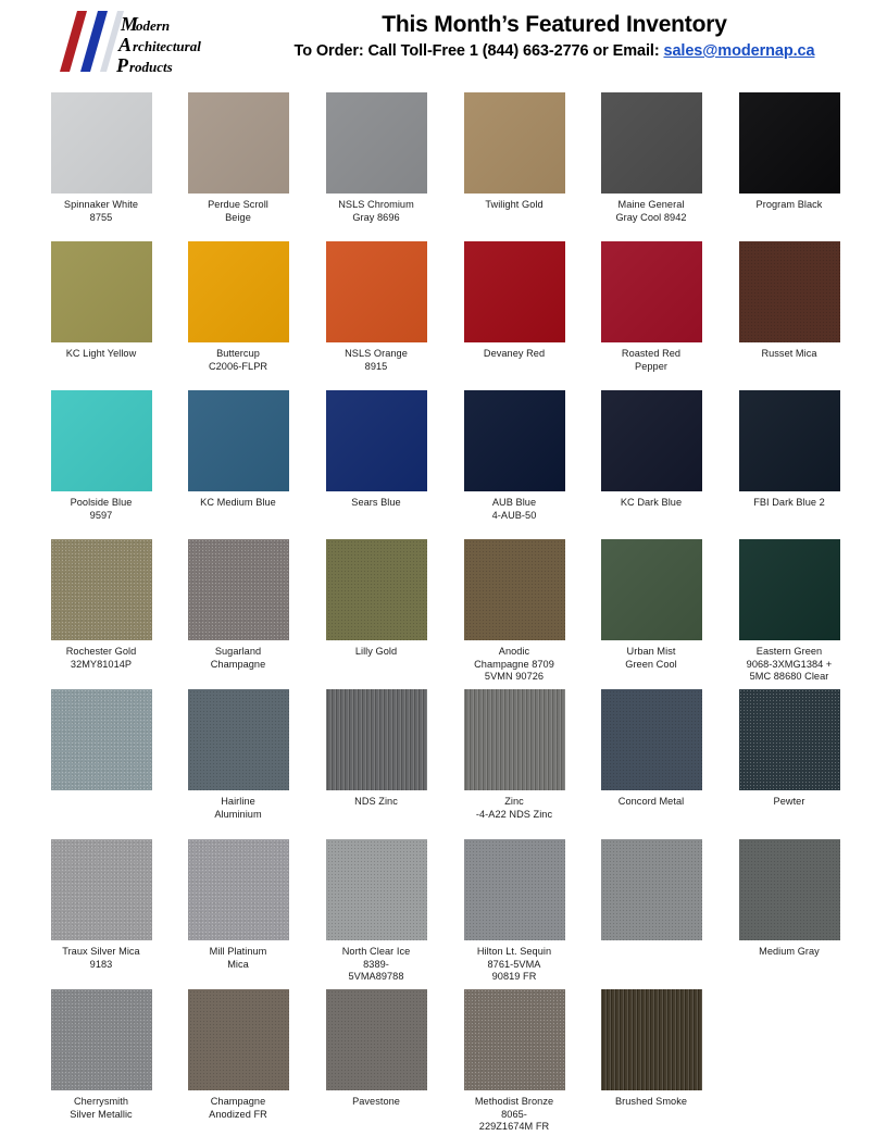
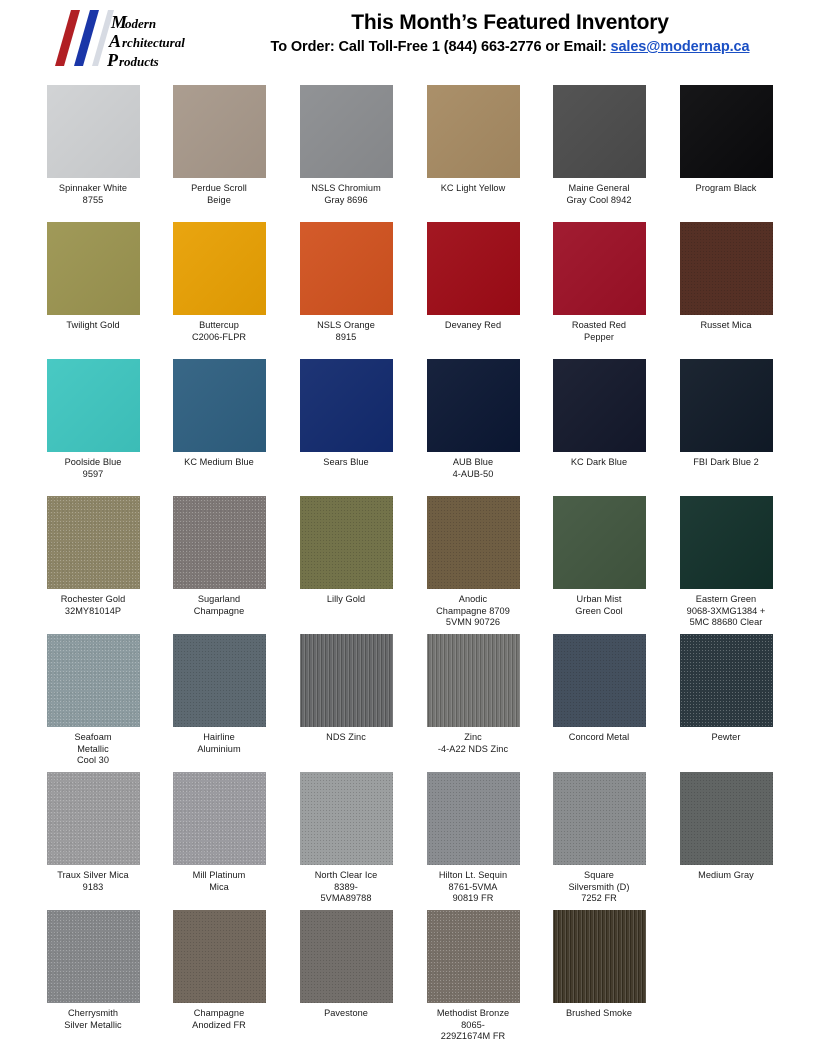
  M
  odern
  A
  rchitectural
  P
  roducts
  This Month’s Featured Inventory
  To Order: Call Toll-Free 1 (844) 663-2776 or Email: sales@modernap.ca
  Spinnaker White
  8755
  Perdue Scroll
  Beige
  NSLS Chromium
  Gray 8696
- Twilight Gold
+ KC Light Yellow
  Maine General
  Gray Cool 8942
  Program Black
- KC Light Yellow
+ Twilight Gold
  Buttercup
  C2006-FLPR
  NSLS Orange
  8915
  Devaney Red
  Roasted Red
  Pepper
  Russet Mica
  Poolside Blue
  9597
  KC Medium Blue
  Sears Blue
  AUB Blue
  4-AUB-50
  KC Dark Blue
  FBI Dark Blue 2
  Rochester Gold
  32MY81014P
  Sugarland
  Champagne
  Lilly Gold
  Anodic
  Champagne 8709
  5VMN 90726
  Urban Mist
  Green Cool
  Eastern Green
  9068-3XMG1384 +
  5MC 88680 Clear
+ Seafoam
+ Metallic
+ Cool 30
  Hairline
  Aluminium
  NDS Zinc
  Zinc
  -4-A22 NDS Zinc
  Concord Metal
  Pewter
  Traux Silver Mica
  9183
  Mill Platinum
  Mica
  North Clear Ice
  8389-
  5VMA89788
  Hilton Lt. Sequin
  8761-5VMA
  90819 FR
+ Square
+ Silversmith (D)
+ 7252 FR
  Medium Gray
  Cherrysmith
  Silver Metallic
  Champagne
  Anodized FR
  Pavestone
  Methodist Bronze
  8065-
  229Z1674M FR
  Brushed Smoke
